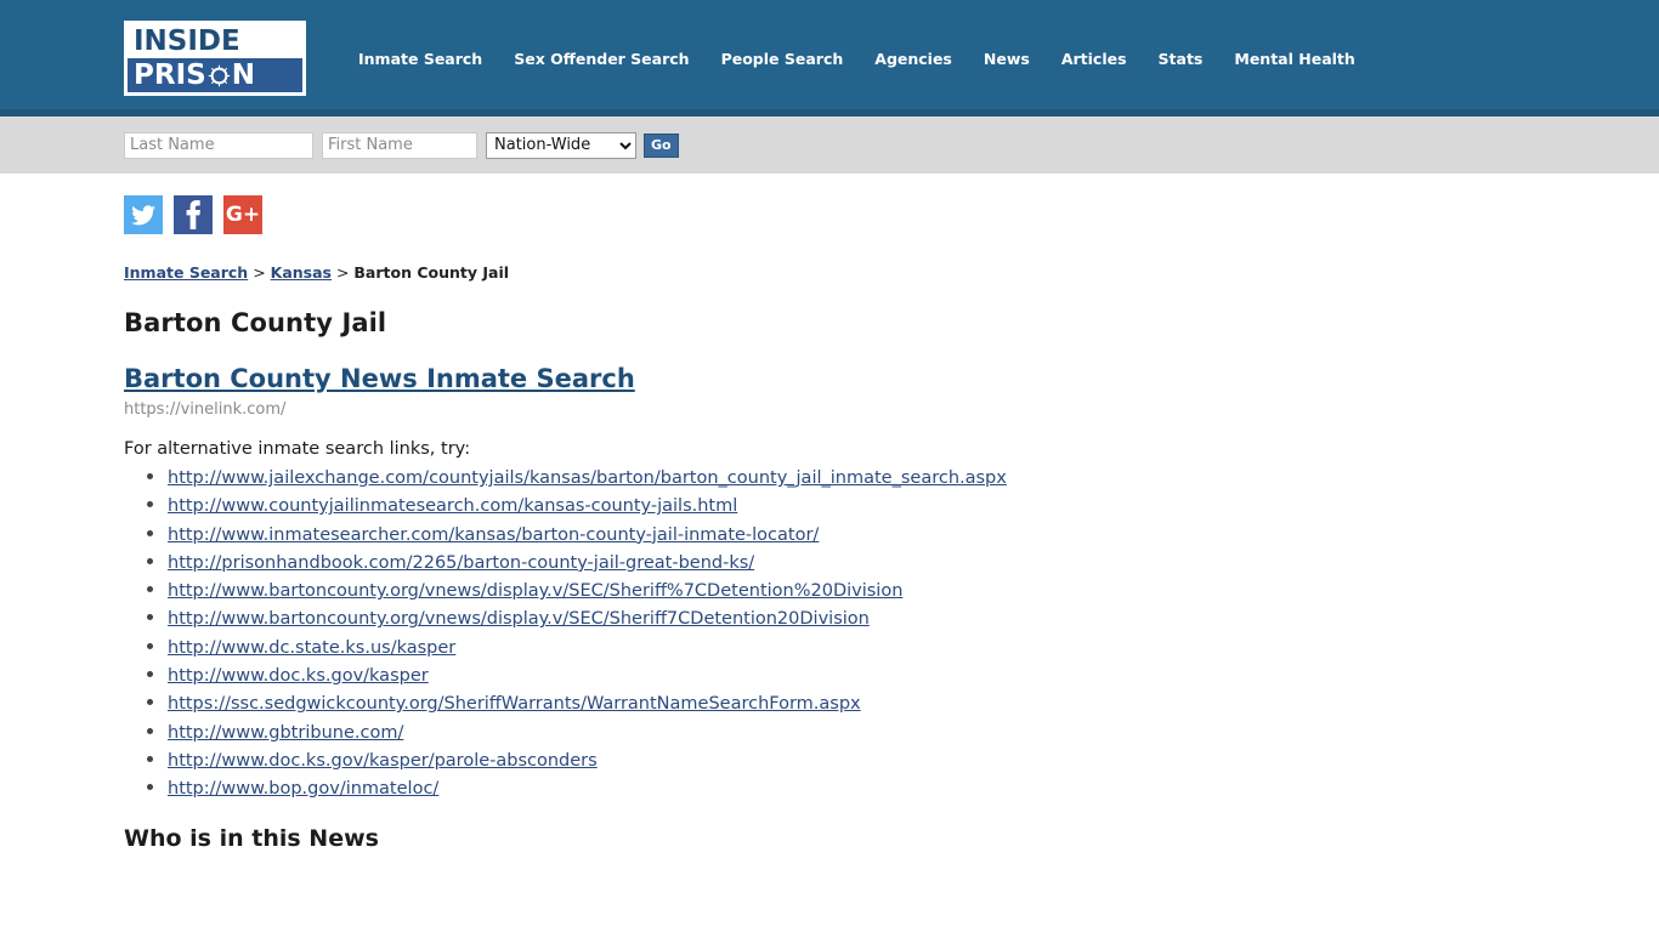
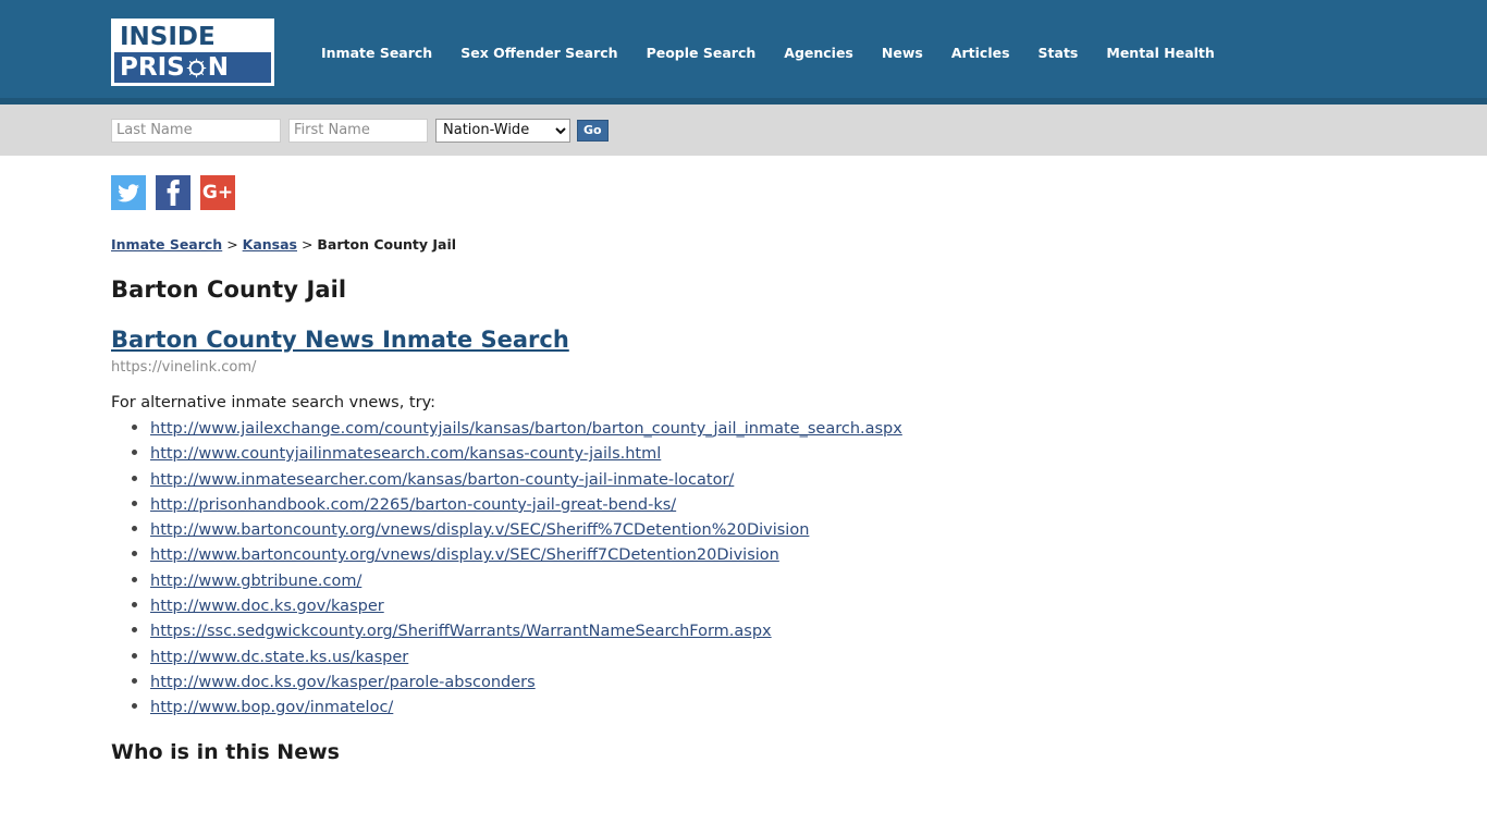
  INSIDE
  PRIS
  N
  Inmate Search
  Sex Offender Search
  People Search
  Agencies
  News
  Articles
  Stats
  Mental Health
  Last Name
  First Name
  Nation-Wide
  Go
  G+
  Inmate Search > Kansas > Barton County Jail
  Barton County Jail
  Barton County News Inmate Search
  https://vinelink.com/
- For alternative inmate search links, try:
+ For alternative inmate search vnews, try:
  http://www.jailexchange.com/countyjails/kansas/barton/barton_county_jail_inmate_search.aspx
  http://www.countyjailinmatesearch.com/kansas-county-jails.html
  http://www.inmatesearcher.com/kansas/barton-county-jail-inmate-locator/
  http://prisonhandbook.com/2265/barton-county-jail-great-bend-ks/
  http://www.bartoncounty.org/vnews/display.v/SEC/Sheriff%7CDetention%20Division
  http://www.bartoncounty.org/vnews/display.v/SEC/Sheriff7CDetention20Division
- http://www.dc.state.ks.us/kasper
+ http://www.gbtribune.com/
  http://www.doc.ks.gov/kasper
  https://ssc.sedgwickcounty.org/SheriffWarrants/WarrantNameSearchForm.aspx
- http://www.gbtribune.com/
+ http://www.dc.state.ks.us/kasper
  http://www.doc.ks.gov/kasper/parole-absconders
  http://www.bop.gov/inmateloc/
  Who is in this News
